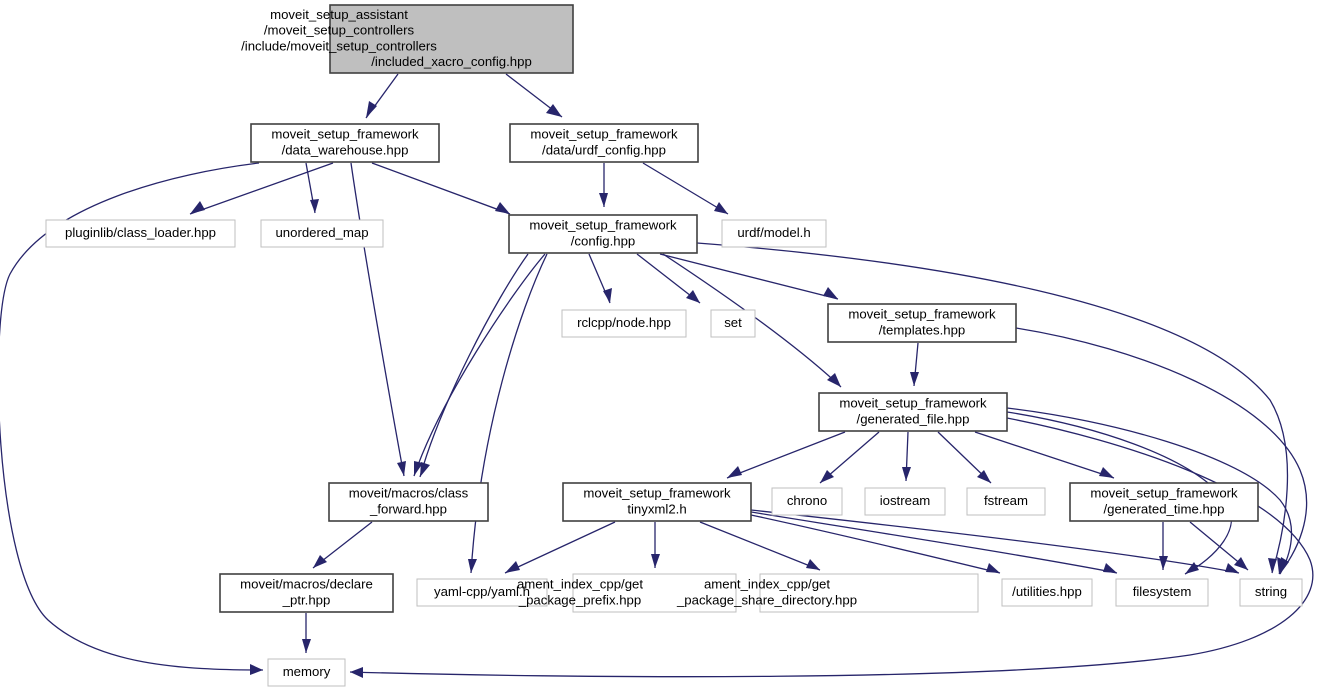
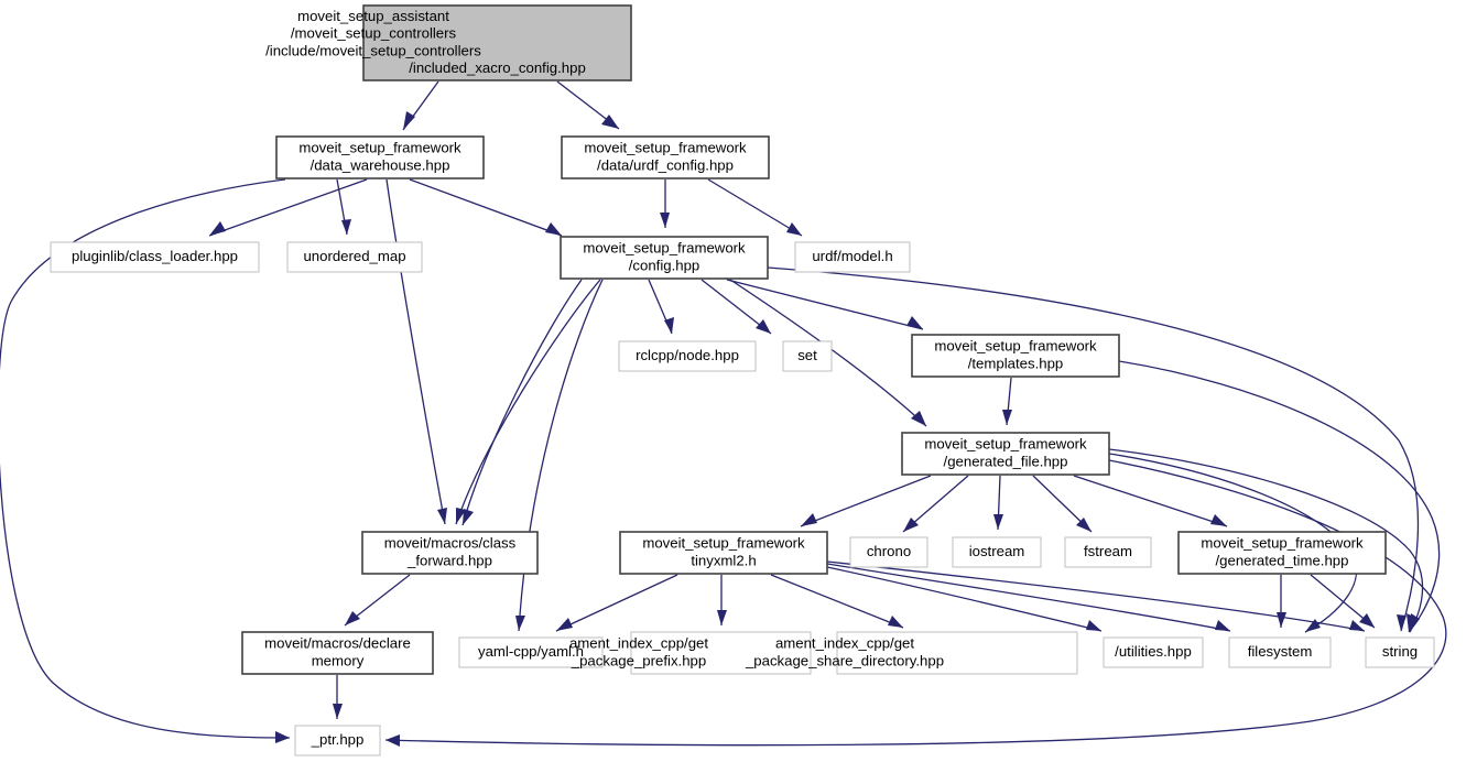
  moveit_setup_assistant
  /moveit_setup_controllers
  /include/moveit_setup_controllers
  /included_xacro_config.hpp
  moveit_setup_framework
  /data_warehouse.hpp
  moveit_setup_framework
  /data/urdf_config.hpp
  pluginlib/class_loader.hpp
  unordered_map
  moveit_setup_framework
  /config.hpp
  urdf/model.h
  rclcpp/node.hpp
  set
  moveit_setup_framework
  /templates.hpp
  moveit_setup_framework
  /generated_file.hpp
  moveit/macros/class
  _forward.hpp
  moveit_setup_framework
  tinyxml2.h
  chrono
  iostream
  fstream
  moveit_setup_framework
  /generated_time.hpp
  moveit/macros/declare
- _ptr.hpp
+ memory
  yaml-cpp/yaml.h
  ament_index_cpp/get
  _package_prefix.hpp
  ament_index_cpp/get
  _package_share_directory.hpp
  /utilities.hpp
  filesystem
  string
- memory
+ _ptr.hpp
